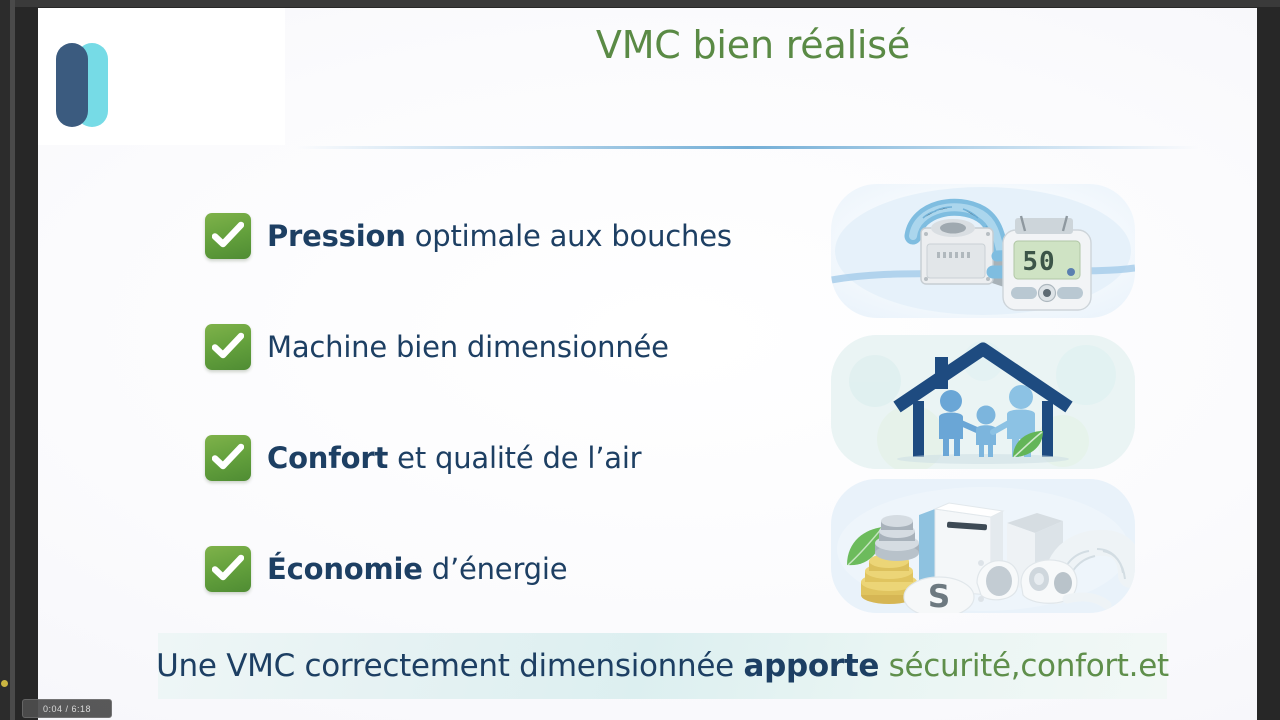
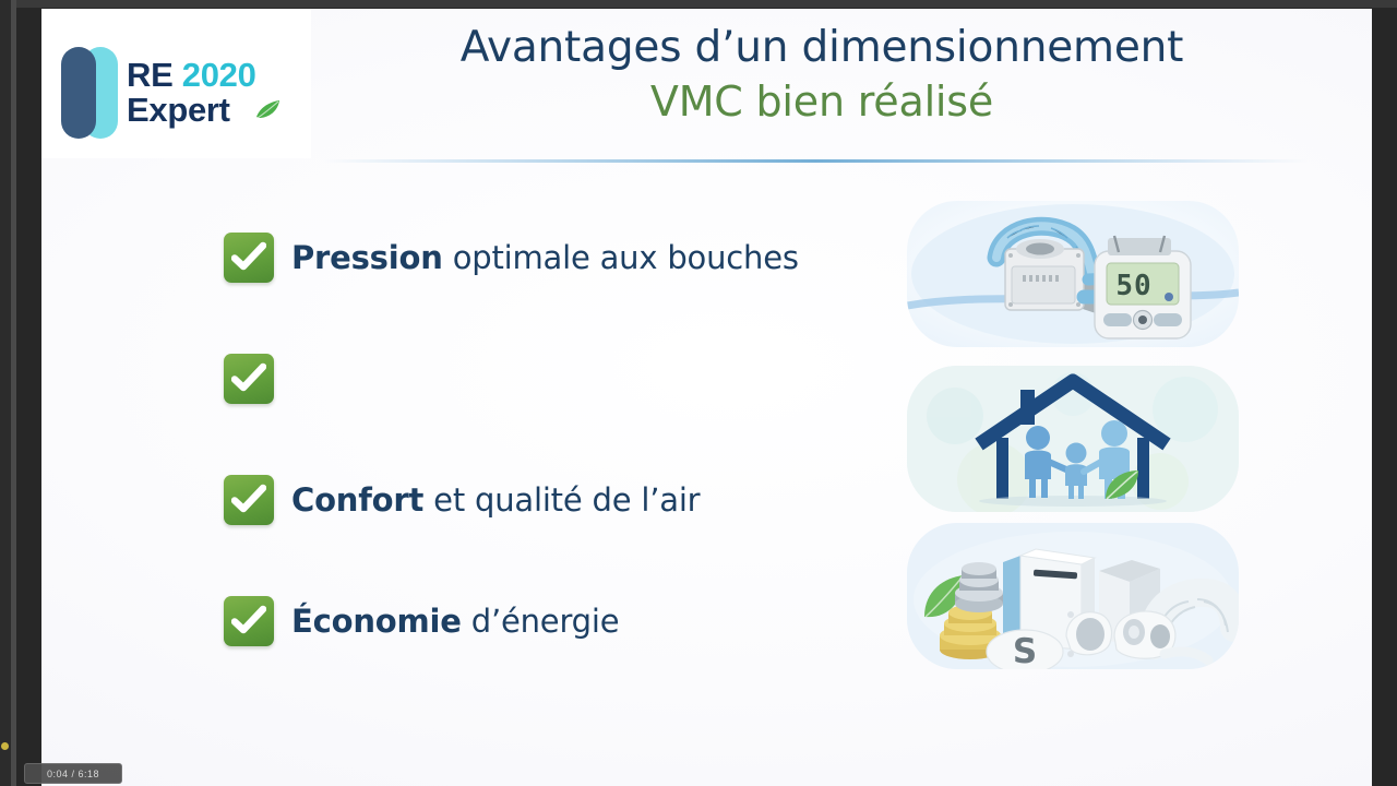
+ RE 2020
+ Expert
+ Avantages d’un dimensionnement
  VMC bien réalisé
  Pression optimale aux bouches
- Machine bien dimensionnée
  Confort et qualité de l’air
  Économie d’énergie
  50
  S
- Une VMC correctement dimensionnée apporte sécurité,confort.et
  0:04 / 6:18
